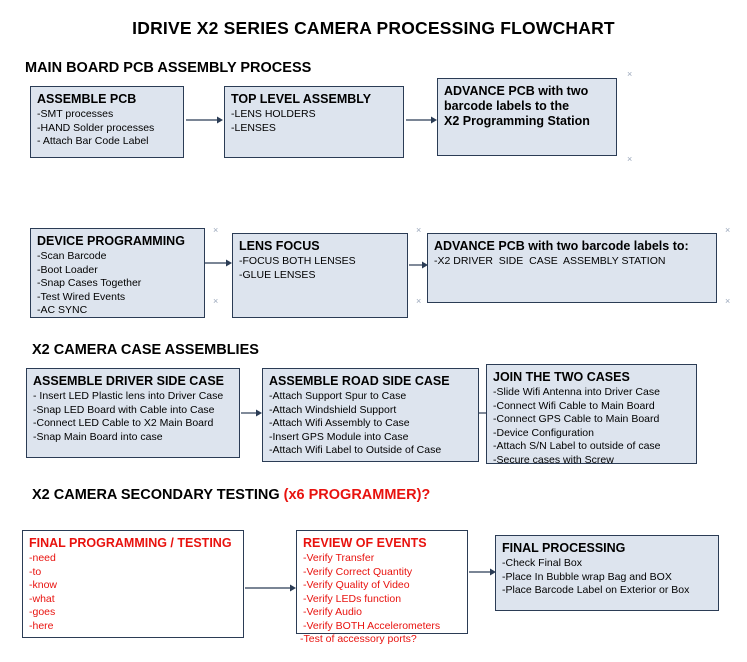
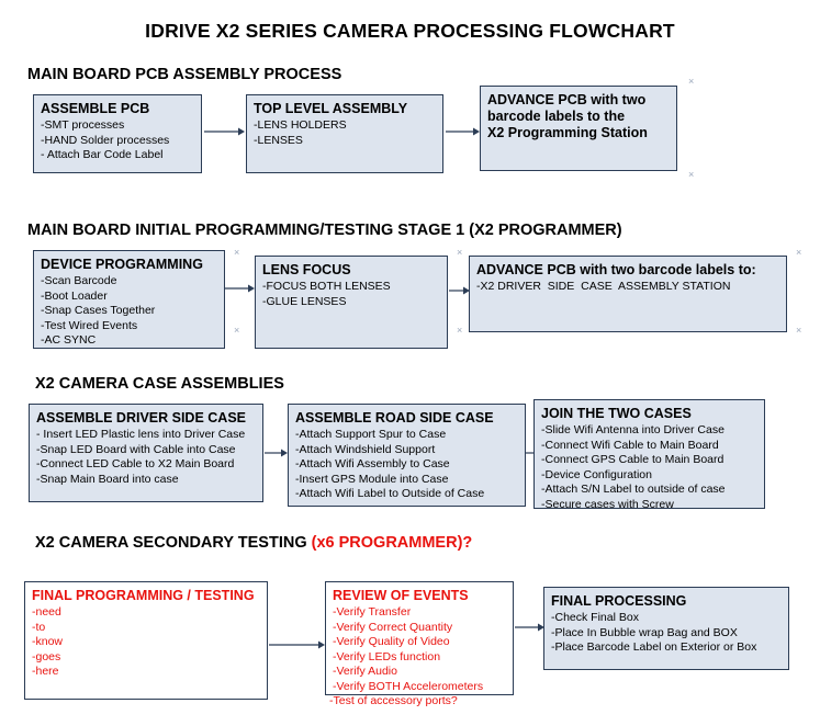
  IDRIVE X2 SERIES CAMERA PROCESSING FLOWCHART
  MAIN BOARD PCB ASSEMBLY PROCESS
  ASSEMBLE PCB
  -SMT processes
  -HAND Solder processes
  - Attach Bar Code Label
  TOP LEVEL ASSEMBLY
  -LENS HOLDERS
  -LENSES
  ADVANCE PCB with two
  barcode labels to the
  X2 Programming Station
  ×
  ×
+ MAIN BOARD INITIAL PROGRAMMING/TESTING STAGE 1 (X2 PROGRAMMER)
  DEVICE PROGRAMMING
  -Scan Barcode
  -Boot Loader
  -Snap Cases Together
  -Test Wired Events
  -AC SYNC
  LENS FOCUS
  -FOCUS BOTH LENSES
  -GLUE LENSES
  ADVANCE PCB with two barcode labels to:
  -X2 DRIVER SIDE CASE ASSEMBLY STATION
  ×
  ×
  ×
  ×
  ×
  ×
  X2 CAMERA CASE ASSEMBLIES
  ASSEMBLE DRIVER SIDE CASE
  - Insert LED Plastic lens into Driver Case
  -Snap LED Board with Cable into Case
  -Connect LED Cable to X2 Main Board
  -Snap Main Board into case
  ASSEMBLE ROAD SIDE CASE
  -Attach Support Spur to Case
  -Attach Windshield Support
  -Attach Wifi Assembly to Case
  -Insert GPS Module into Case
  -Attach Wifi Label to Outside of Case
  JOIN THE TWO CASES
  -Slide Wifi Antenna into Driver Case
  -Connect Wifi Cable to Main Board
  -Connect GPS Cable to Main Board
  -Device Configuration
  -Attach S/N Label to outside of case
  -Secure cases with Screw
  X2 CAMERA SECONDARY TESTING (x6 PROGRAMMER)?
  FINAL PROGRAMMING / TESTING
  -need
  -to
  -know
- -what
  -goes
  -here
  REVIEW OF EVENTS
  -Verify Transfer
  -Verify Correct Quantity
  -Verify Quality of Video
  -Verify LEDs function
  -Verify Audio
  -Verify BOTH Accelerometers
  -Test of accessory ports?
  FINAL PROCESSING
  -Check Final Box
  -Place In Bubble wrap Bag and BOX
  -Place Barcode Label on Exterior or Box
